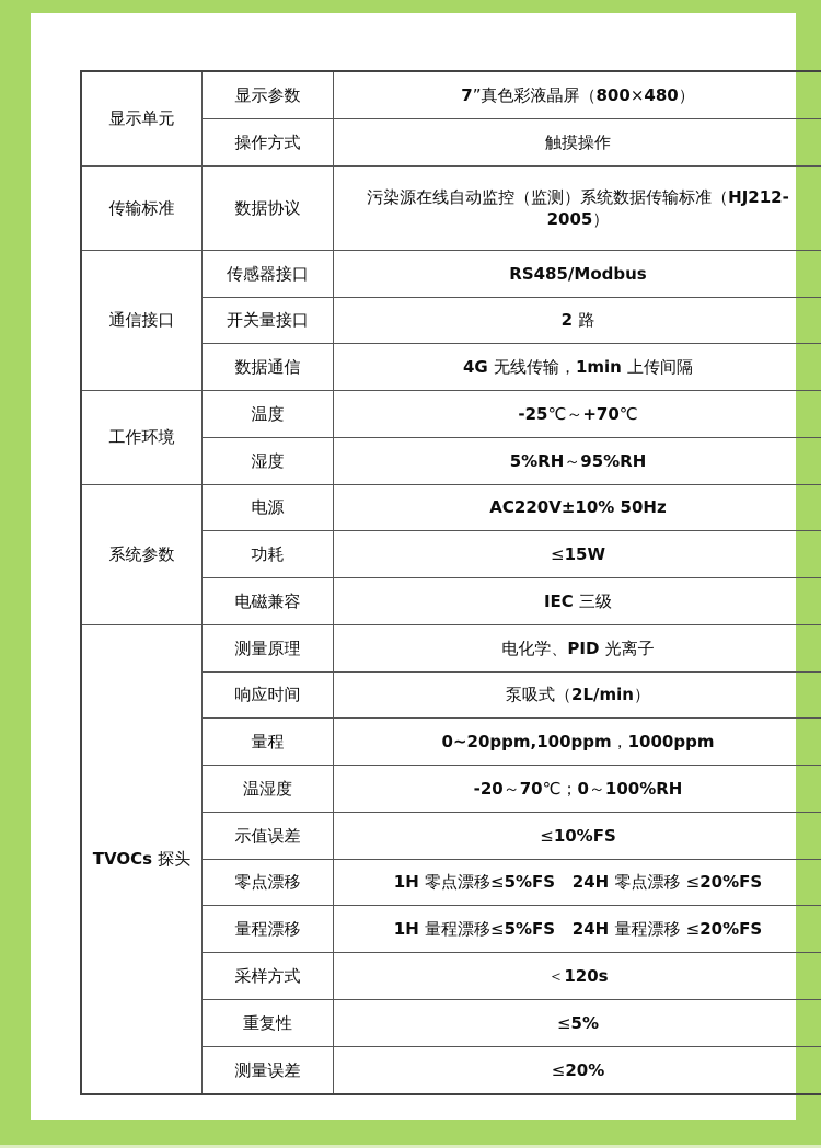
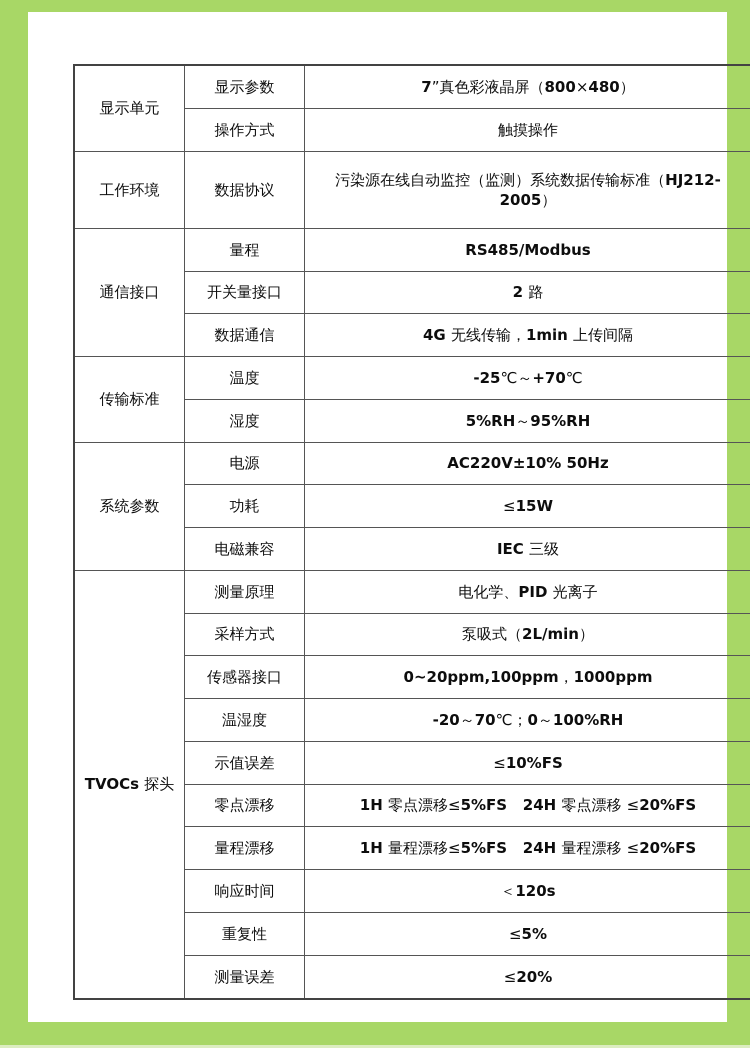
  显示单元	显示参数	7”真色彩液晶屏（800×480）
  操作方式	触摸操作
- 传输标准	数据协议	污染源在线自动监控（监测）系统数据传输标准（HJ212-2005）
+ 工作环境	数据协议	污染源在线自动监控（监测）系统数据传输标准（HJ212-2005）
- 通信接口	传感器接口	RS485/Modbus
+ 通信接口	量程	RS485/Modbus
  开关量接口	2 路
  数据通信	4G 无线传输，1min 上传间隔
- 工作环境	温度	-25℃～+70℃
+ 传输标准	温度	-25℃～+70℃
  湿度	5%RH～95%RH
  系统参数	电源	AC220V±10% 50Hz
  功耗	≤15W
  电磁兼容	IEC 三级
  TVOCs 探头	测量原理	电化学、PID 光离子
- 响应时间	泵吸式（2L/min）
+ 采样方式	泵吸式（2L/min）
- 量程	0~20ppm,100ppm，1000ppm
+ 传感器接口	0~20ppm,100ppm，1000ppm
  温湿度	-20～70℃；0～100%RH
  示值误差	≤10%FS
  零点漂移	1H 零点漂移≤5%FS 24H 零点漂移 ≤20%FS
  量程漂移	1H 量程漂移≤5%FS 24H 量程漂移 ≤20%FS
- 采样方式	＜120s
+ 响应时间	＜120s
  重复性	≤5%
  测量误差	≤20%
